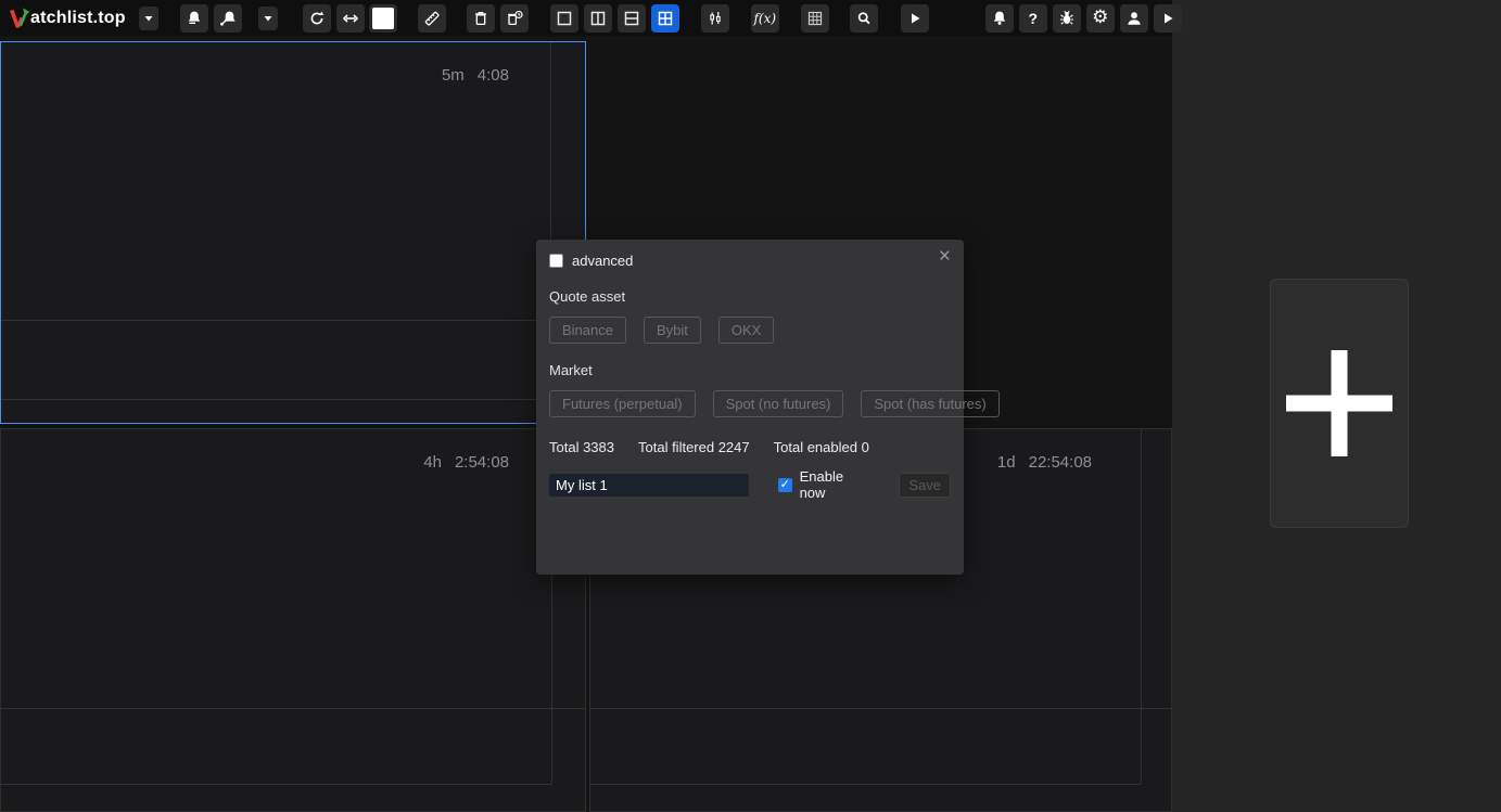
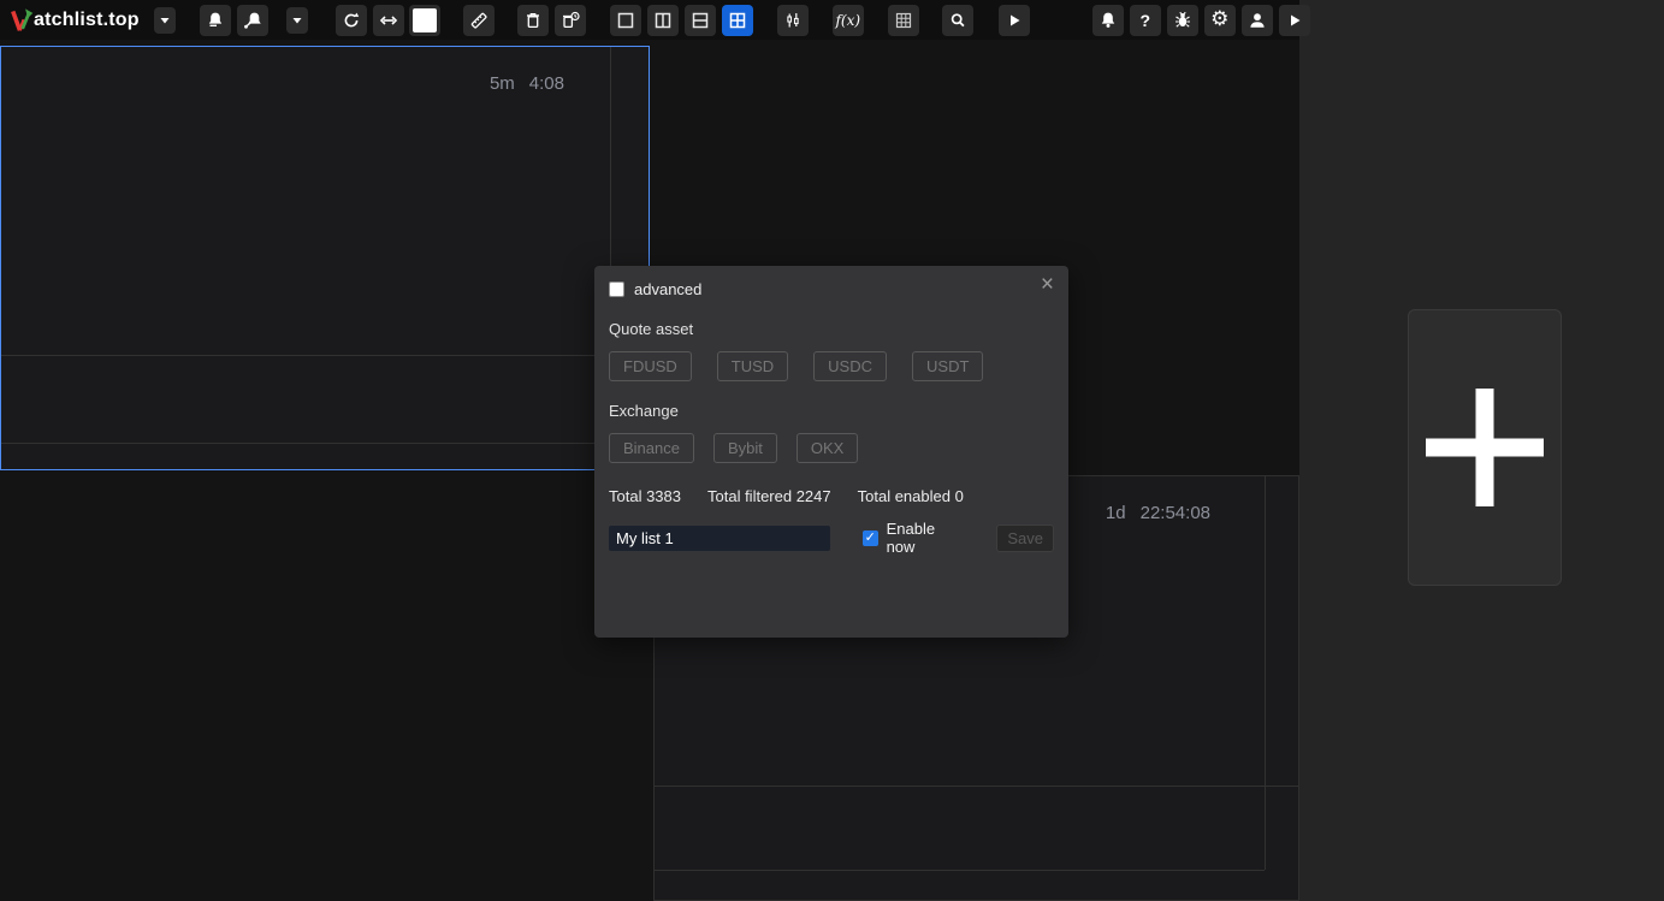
  atchlist.top
  f(x)
  ?
  ⚙
  5m 4:08
- 4h 2:54:08
  1d 22:54:08
  advanced
  ×
  Quote asset
+ FDUSD
+ TUSD
+ USDC
+ USDT
+ Exchange
  Binance
  Bybit
  OKX
- Market
- Futures (perpetual)
- Spot (no futures)
- Spot (has futures)
  Total 3383
  Total filtered 2247
  Total enabled 0
  My list 1
  ✓
  Enable now
  Save
